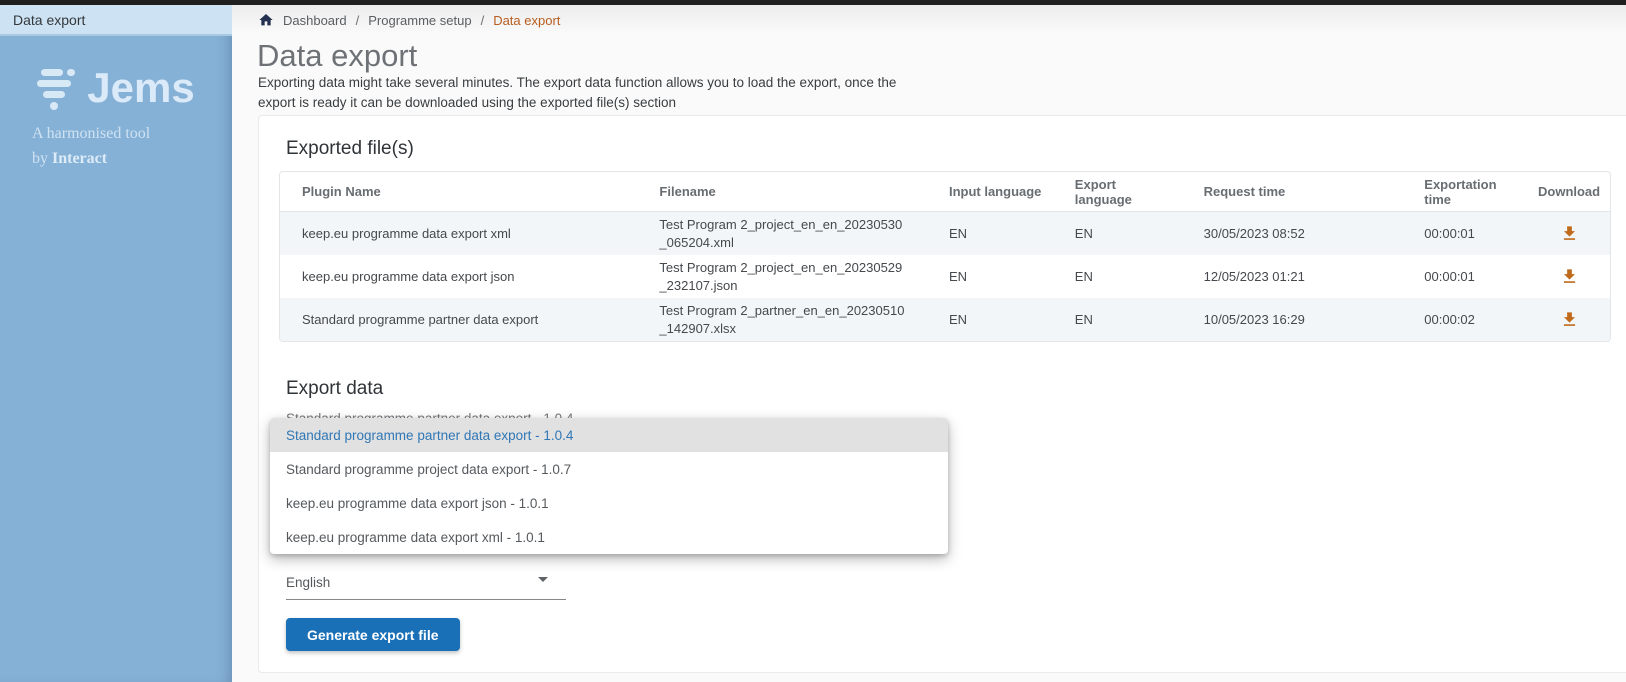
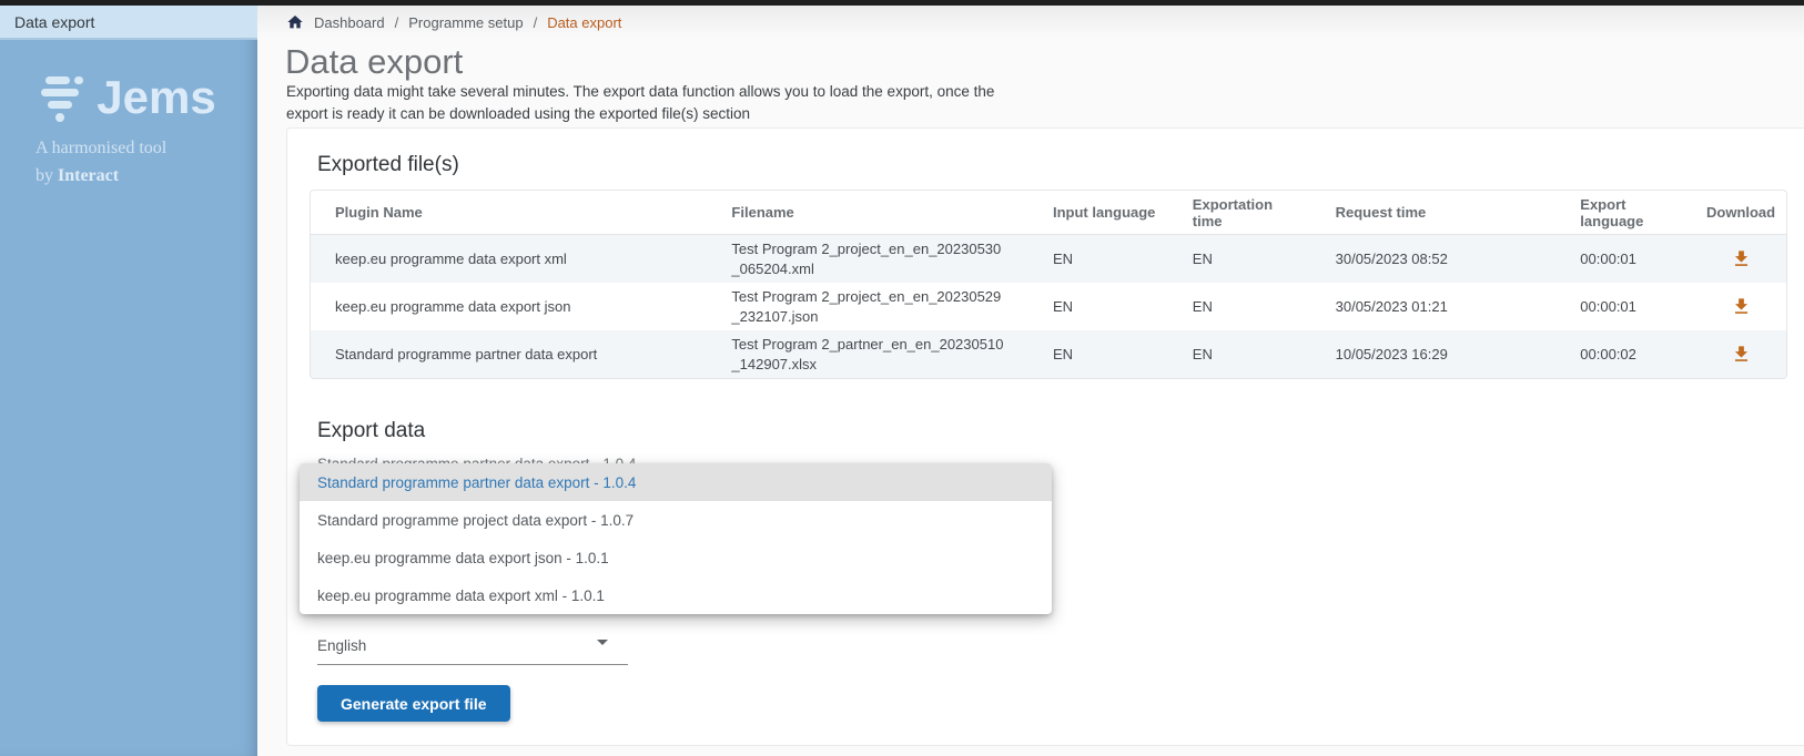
  Data export
  Jems
  A harmonised tool
  by Interact
  Dashboard
  /
  Programme setup
  /
  Data export
  Data export
  Exporting data might take several minutes. The export data function allows you to load the export, once the export is ready it can be downloaded using the exported file(s) section
  Exported file(s)
  Plugin Name
  Filename
  Input language
- Export language
+ Exportation time
  Request time
- Exportation time
+ Export language
  Download
  keep.eu programme data export xml
  Test Program 2_project_en_en_20230530_065204.xml
  EN
  EN
  30/05/2023 08:52
  00:00:01
  keep.eu programme data export json
  Test Program 2_project_en_en_20230529_232107.json
  EN
  EN
- 12/05/2023 01:21
+ 30/05/2023 01:21
  00:00:01
  Standard programme partner data export
  Test Program 2_partner_en_en_20230510_142907.xlsx
  EN
  EN
  10/05/2023 16:29
  00:00:02
  Export data
  English
  Generate export file
  Standard programme partner data export - 1.0.4
  Standard programme project data export - 1.0.7
  keep.eu programme data export json - 1.0.1
  keep.eu programme data export xml - 1.0.1
